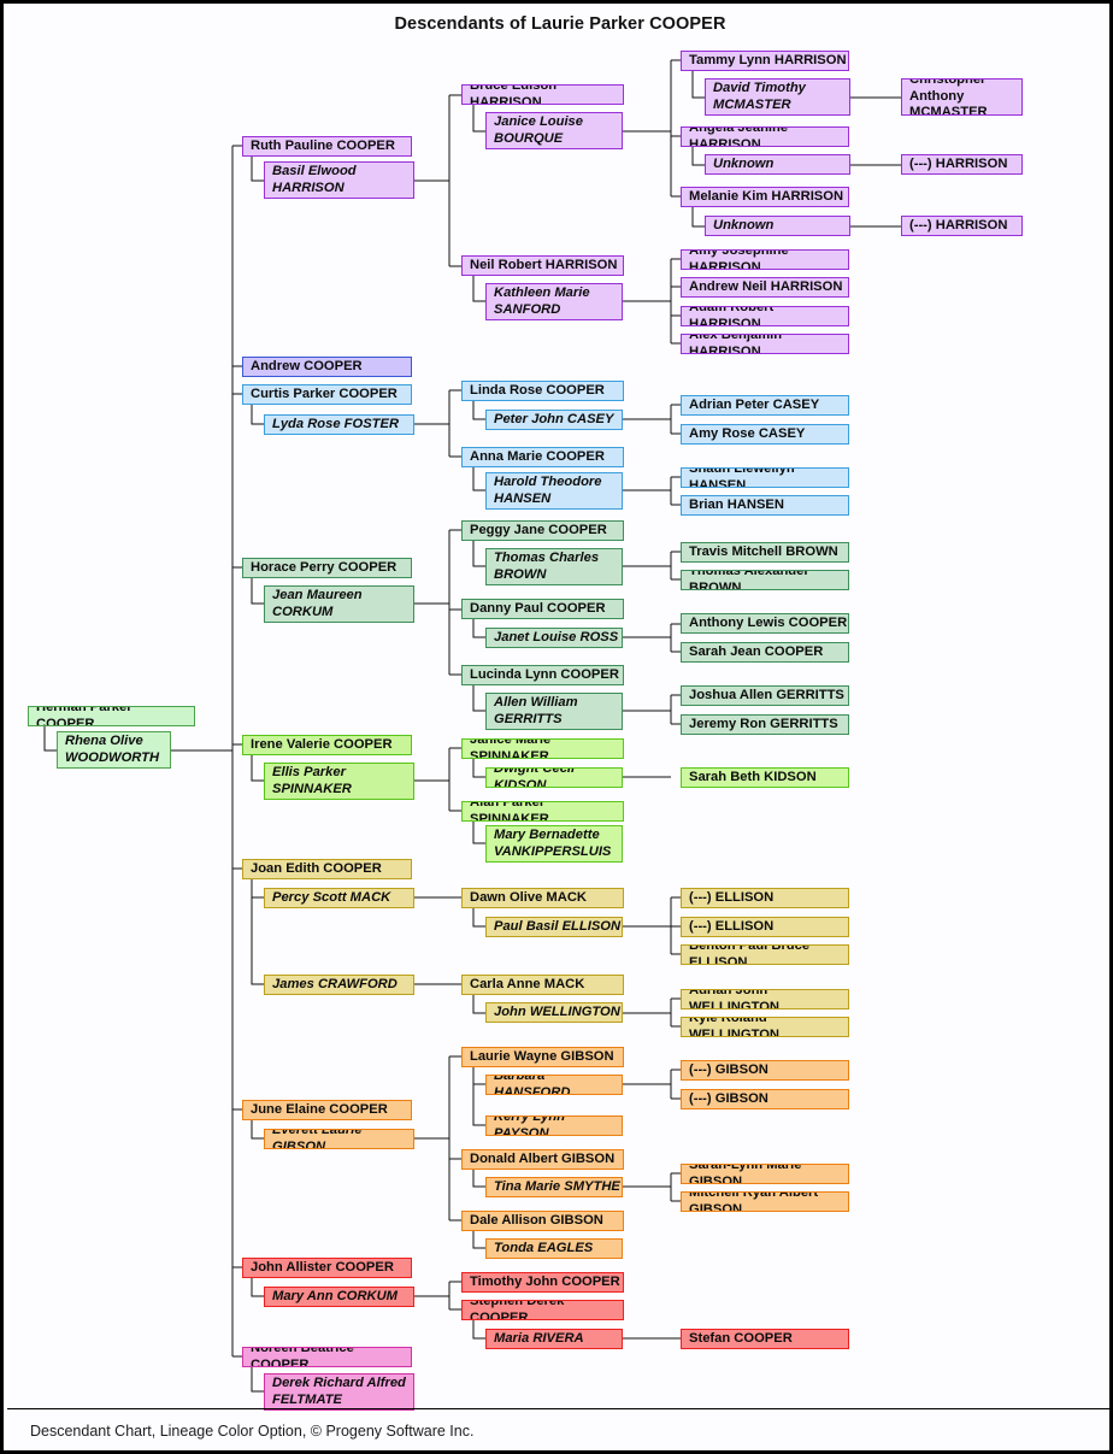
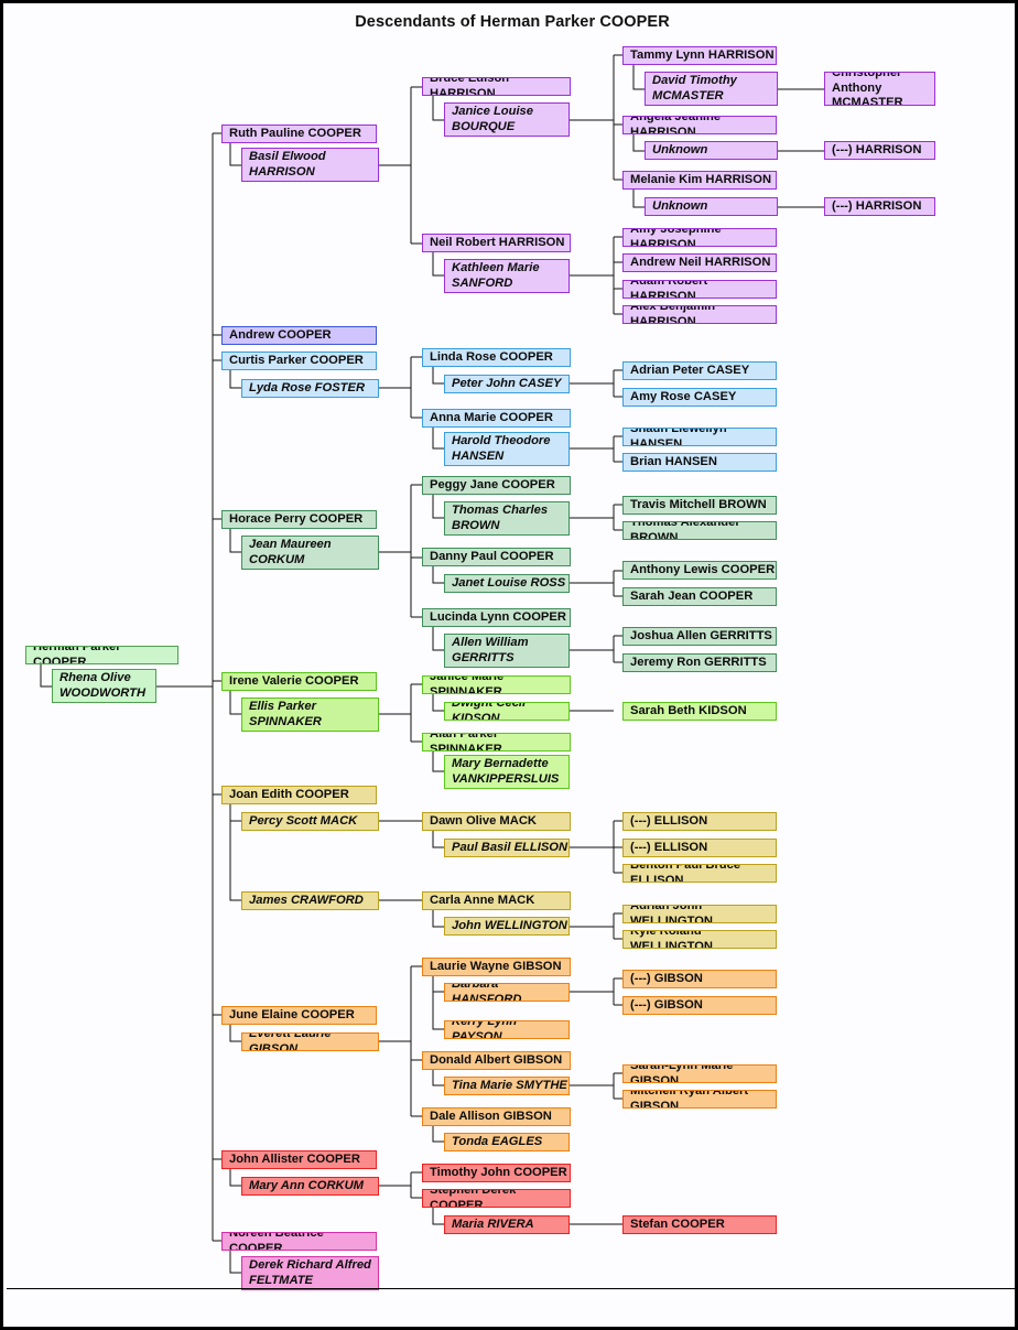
- Descendants of Laurie Parker COOPER
+ Descendants of Herman Parker COOPER
  Herman Parker COOPER
  Rhena Olive
  WOODWORTH
  Ruth Pauline COOPER
  Basil Elwood
  HARRISON
  Bruce Edison HARRISON
  Janice Louise
  BOURQUE
  Tammy Lynn HARRISON
  David Timothy
  MCMASTER
  Christopher Anthony
  MCMASTER
  Angela Jeanine HARRISON
  Unknown
  (---) HARRISON
  Melanie Kim HARRISON
  Unknown
  (---) HARRISON
  Neil Robert HARRISON
  Kathleen Marie
  SANFORD
  Amy Josephine HARRISON
  Andrew Neil HARRISON
  Adam Robert HARRISON
  Alex Benjamin HARRISON
  Andrew COOPER
  Curtis Parker COOPER
  Lyda Rose FOSTER
  Linda Rose COOPER
  Peter John CASEY
  Adrian Peter CASEY
  Amy Rose CASEY
  Anna Marie COOPER
  Harold Theodore
  HANSEN
  Shaun Llewellyn HANSEN
  Brian HANSEN
  Horace Perry COOPER
  Jean Maureen
  CORKUM
  Peggy Jane COOPER
  Thomas Charles
  BROWN
  Travis Mitchell BROWN
  Thomas Alexander BROWN
  Danny Paul COOPER
  Janet Louise ROSS
  Anthony Lewis COOPER
  Sarah Jean COOPER
  Lucinda Lynn COOPER
  Allen William
  GERRITTS
  Joshua Allen GERRITTS
  Jeremy Ron GERRITTS
  Irene Valerie COOPER
  Ellis Parker
  SPINNAKER
  Janice Marie SPINNAKER
  Dwight Cecil KIDSON
  Sarah Beth KIDSON
  Alan Parker SPINNAKER
  Mary Bernadette
  VANKIPPERSLUIS
  Joan Edith COOPER
  Percy Scott MACK
  James CRAWFORD
  Dawn Olive MACK
  Paul Basil ELLISON
  (---) ELLISON
  (---) ELLISON
  Benton Paul Bruce ELLISON
  Carla Anne MACK
  John WELLINGTON
  Adrian John WELLINGTON
  Kyle Roland WELLINGTON
  June Elaine COOPER
  Everett Laurie GIBSON
  Laurie Wayne GIBSON
  Barbara HANSFORD
  Kerry Lynn PAYSON
  (---) GIBSON
  (---) GIBSON
  Donald Albert GIBSON
  Tina Marie SMYTHE
  Sarah-Lynn Marie GIBSON
  Mitchell Ryan Albert GIBSON
  Dale Allison GIBSON
  Tonda EAGLES
  John Allister COOPER
  Mary Ann CORKUM
  Timothy John COOPER
  Stephen Derek COOPER
  Maria RIVERA
  Stefan COOPER
  Noreen Beatrice COOPER
  Derek Richard Alfred
  FELTMATE
- Descendant Chart, Lineage Color Option, © Progeny Software Inc.
